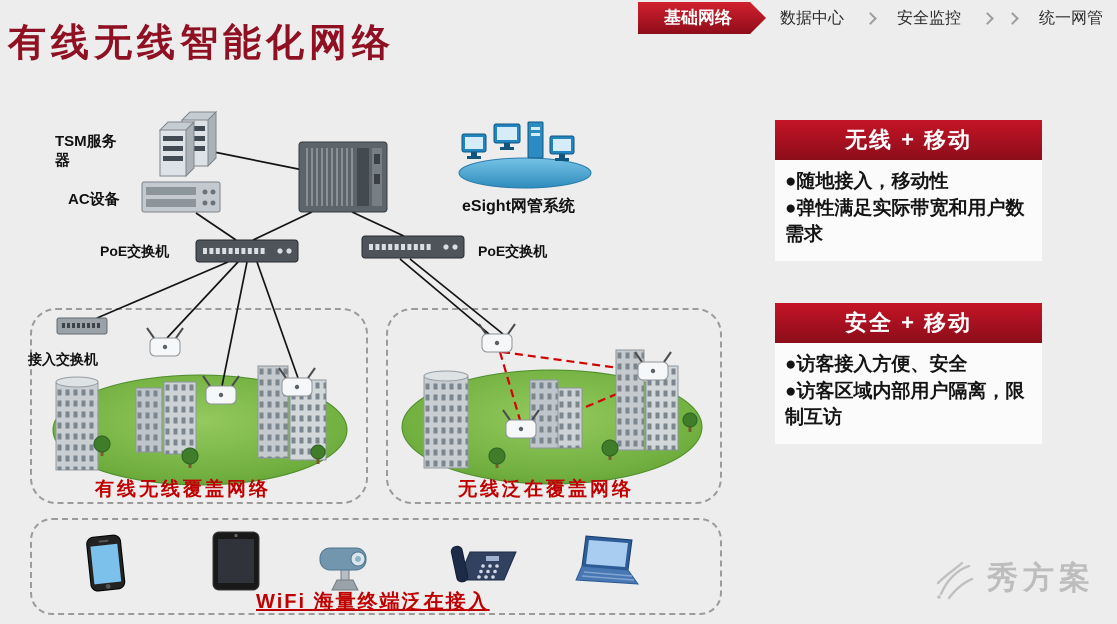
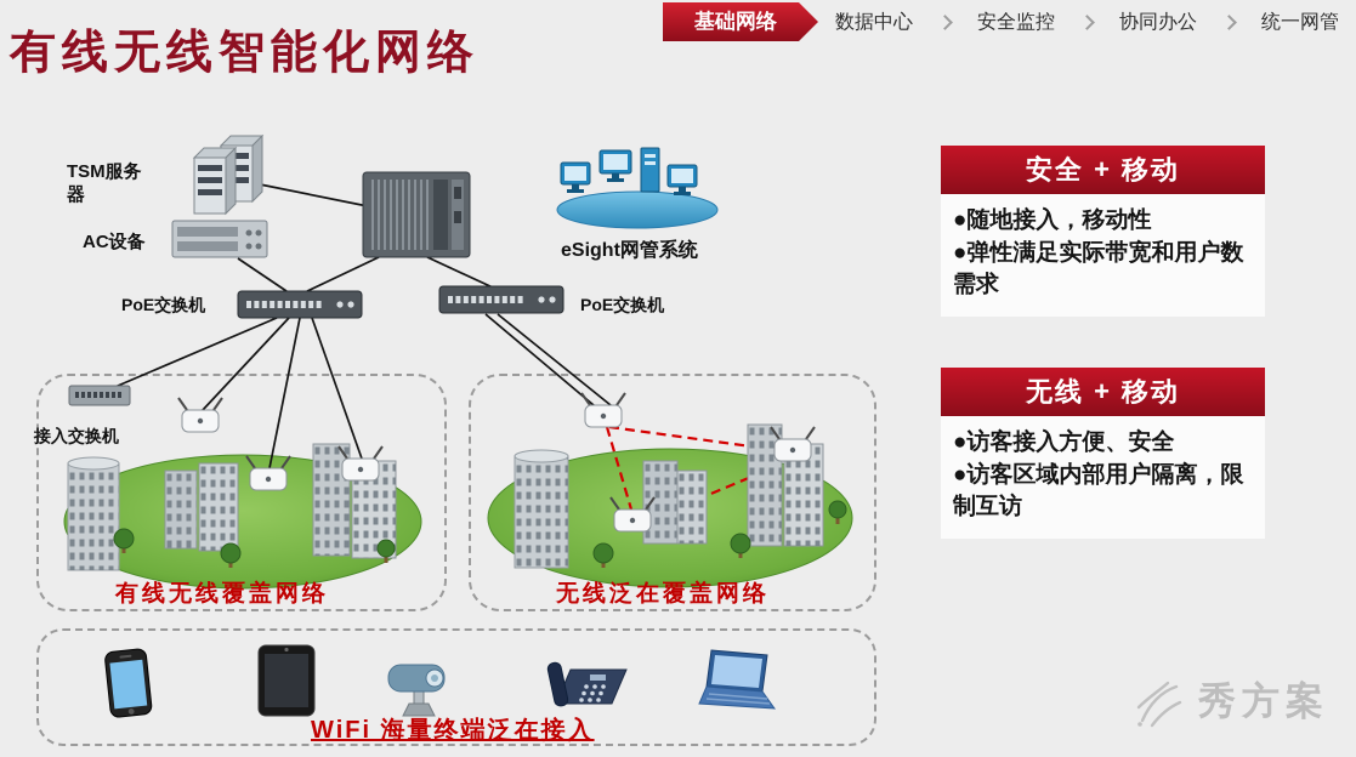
  基础网络
  数据中心
  安全监控
+ 协同办公
  统一网管
  有线无线智能化网络
  TSM服务器
  AC设备
  eSight网管系统
  PoE交换机
  PoE交换机
  接入交换机
  有线无线覆盖网络
  无线泛在覆盖网络
  WiFi 海量终端泛在接入
- 无线 + 移动
+ 安全 + 移动
  ●随地接入，移动性
  ●弹性满足实际带宽和用户数需求
- 安全 + 移动
+ 无线 + 移动
  ●访客接入方便、安全
  ●访客区域内部用户隔离，限制互访
  秀方案
